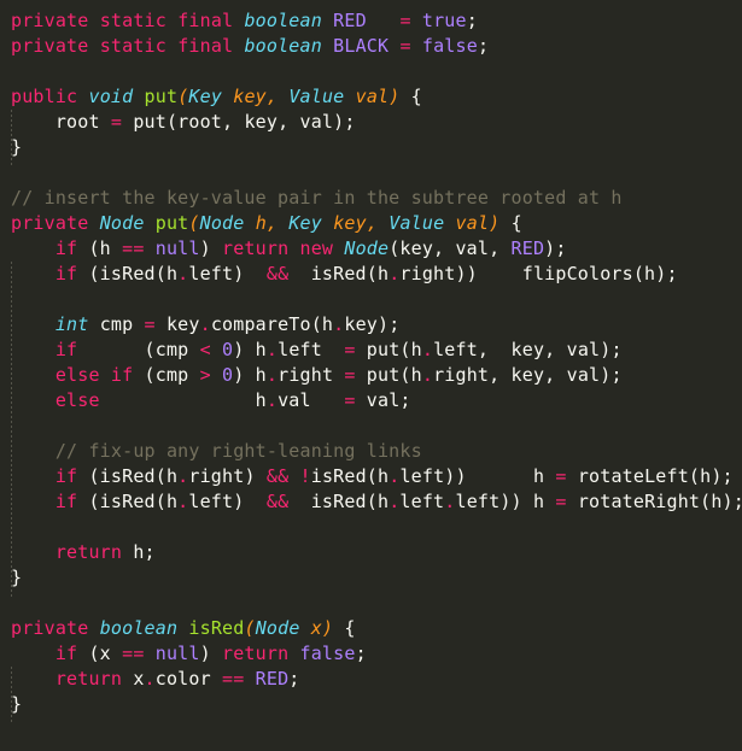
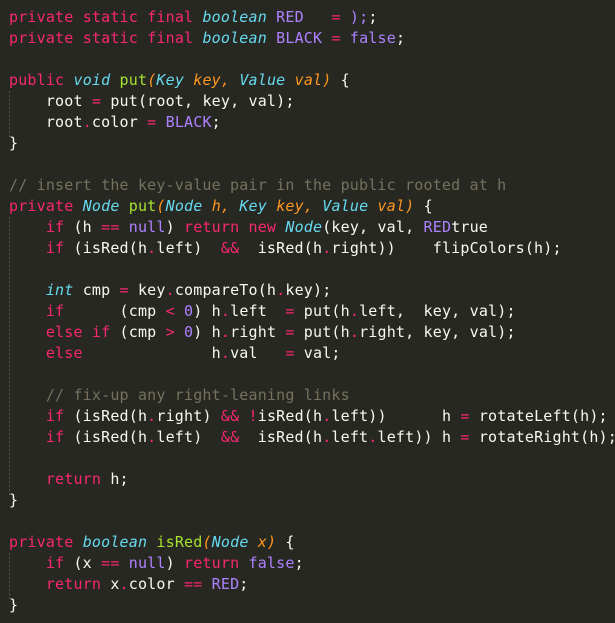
- private static final boolean RED = true;
+ private static final boolean RED = );;
  private static final boolean BLACK = false;
  public void put(Key key, Value val) {
  root = put(root, key, val);
+ root.color = BLACK;
  }
- // insert the key-value pair in the subtree rooted at h
+ // insert the key-value pair in the public rooted at h
  private Node put(Node h, Key key, Value val) {
- if (h == null) return new Node(key, val, RED);
+ if (h == null) return new Node(key, val, REDtrue
  if (isRed(h.left) && isRed(h.right)) flipColors(h);
  int cmp = key.compareTo(h.key);
  if (cmp < 0) h.left = put(h.left, key, val);
  else if (cmp > 0) h.right = put(h.right, key, val);
  else h.val = val;
  // fix-up any right-leaning links
  if (isRed(h.right) && !isRed(h.left)) h = rotateLeft(h);
  if (isRed(h.left) && isRed(h.left.left)) h = rotateRight(h);
  return h;
  }
  private boolean isRed(Node x) {
  if (x == null) return false;
  return x.color == RED;
  }
